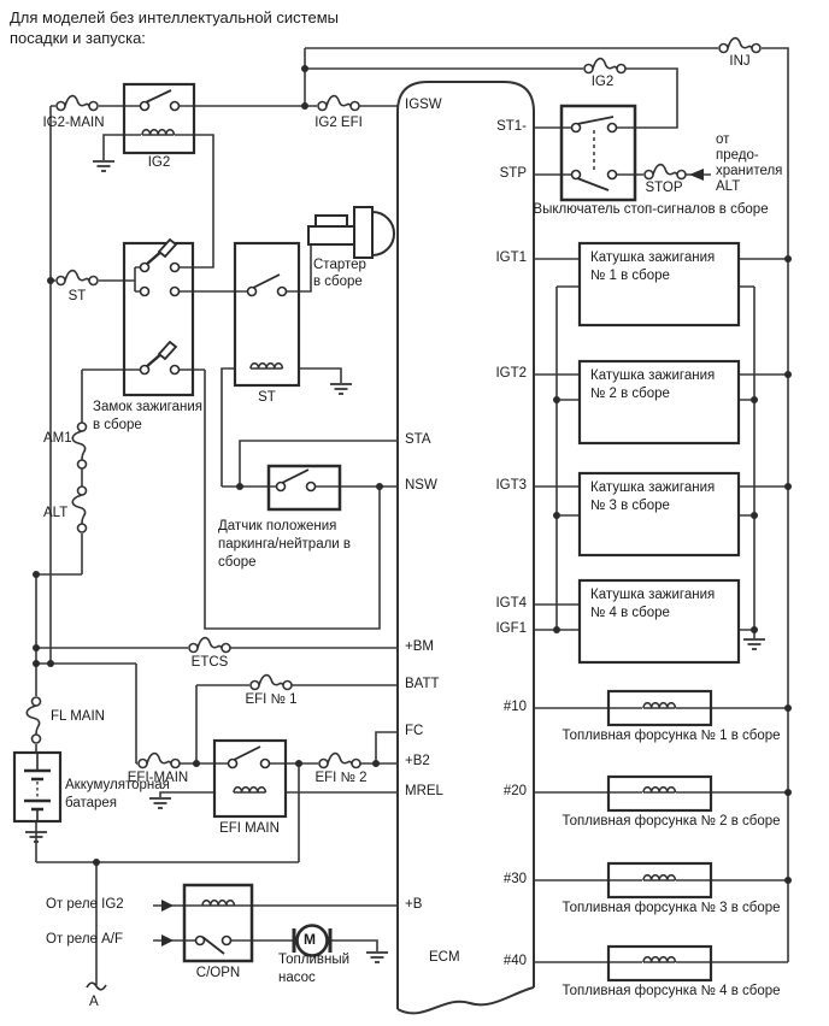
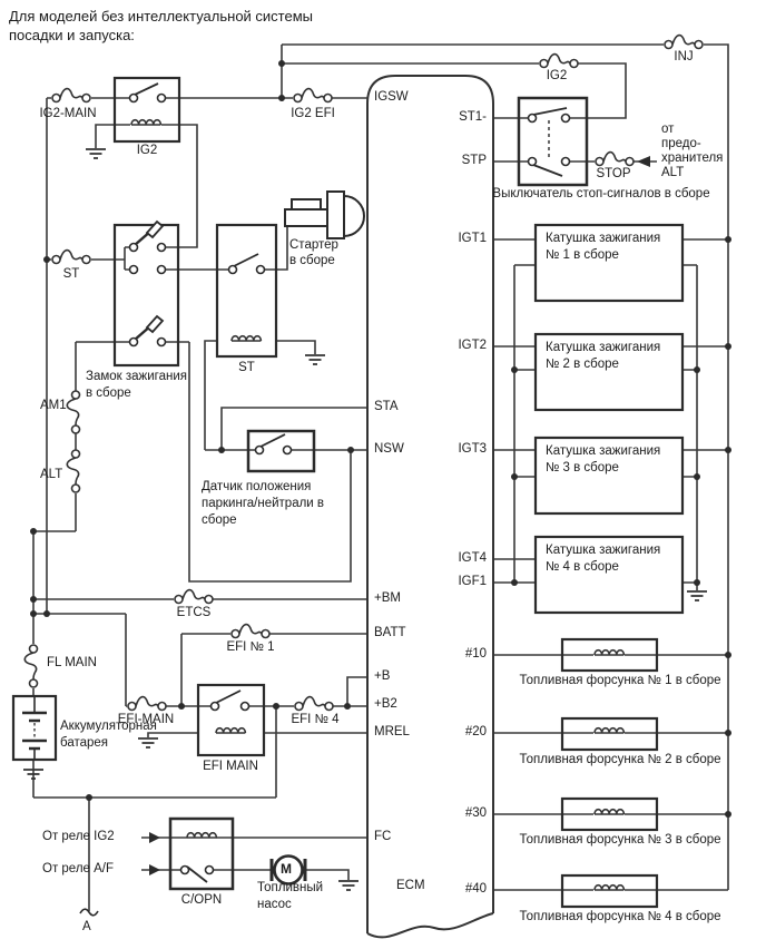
  Для моделей без интеллектуальной системы
  посадки и запуска:
  IG2-MAIN
  IG2
  IG2 EFI
  IG2
  INJ
  STOP
  ST
  от
  предо-
  хранителя
  ALT
  Выключатель стоп-сигналов в сборе
  Стартер
  в сборе
  Замок зажигания
  в сборе
  ST
  AM1
  ALT
  Датчик положения
  паркинга/нейтрали в
  сборе
  ETCS
  EFI № 1
  FL MAIN
  EFI-MAIN
- EFI № 2
+ EFI № 4
  EFI MAIN
  Аккумуляторная
  батарея
  От реле IG2
  От реле A/F
  C/OPN
  M
  Топливный
  насос
  A
  IGSW
  STA
  NSW
  +BM
  BATT
- FC
+ +B
  +B2
  MREL
- +B
+ FC
  ST1-
  STP
  IGT1
  IGT2
  IGT3
  IGT4
  IGF1
  #10
  #20
  #30
  #40
  ECM
  Катушка зажигания
  № 1 в сборе
  Катушка зажигания
  № 2 в сборе
  Катушка зажигания
  № 3 в сборе
  Катушка зажигания
  № 4 в сборе
  Топливная форсунка № 1 в сборе
  Топливная форсунка № 2 в сборе
  Топливная форсунка № 3 в сборе
  Топливная форсунка № 4 в сборе
